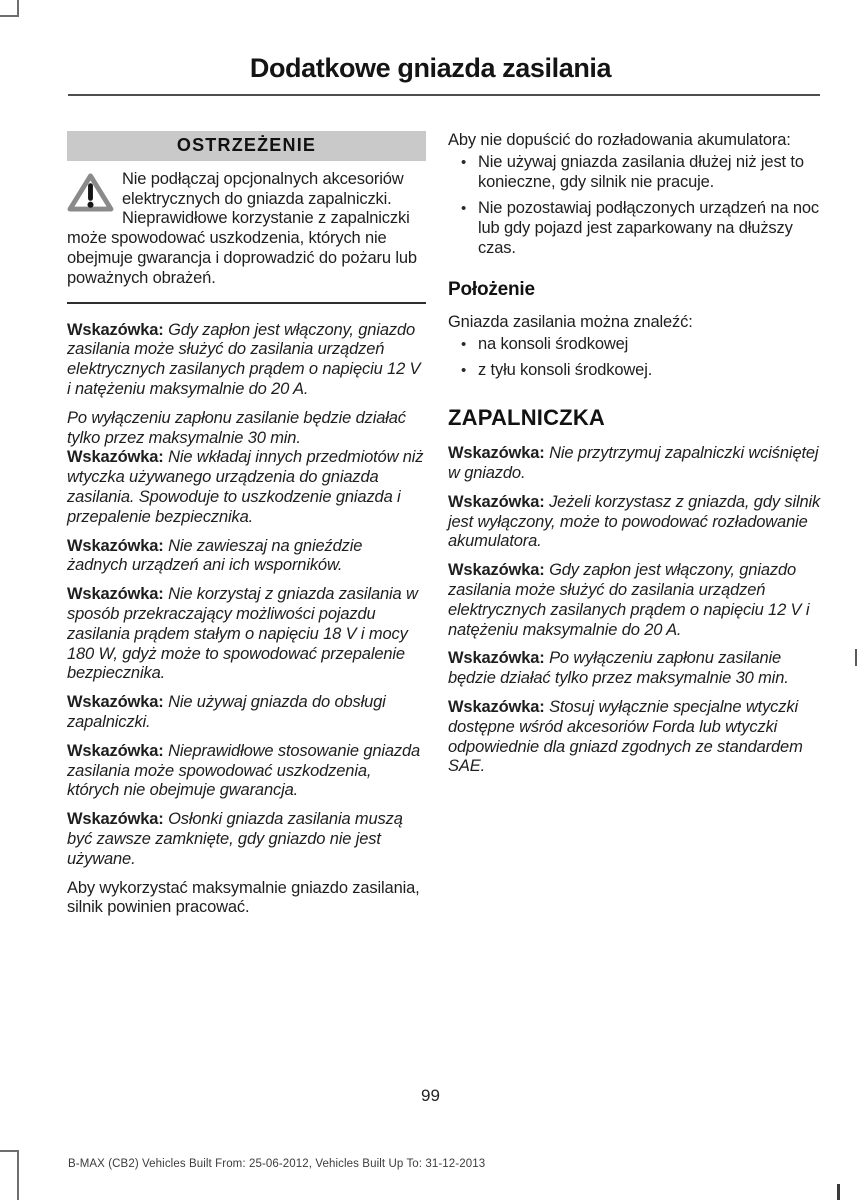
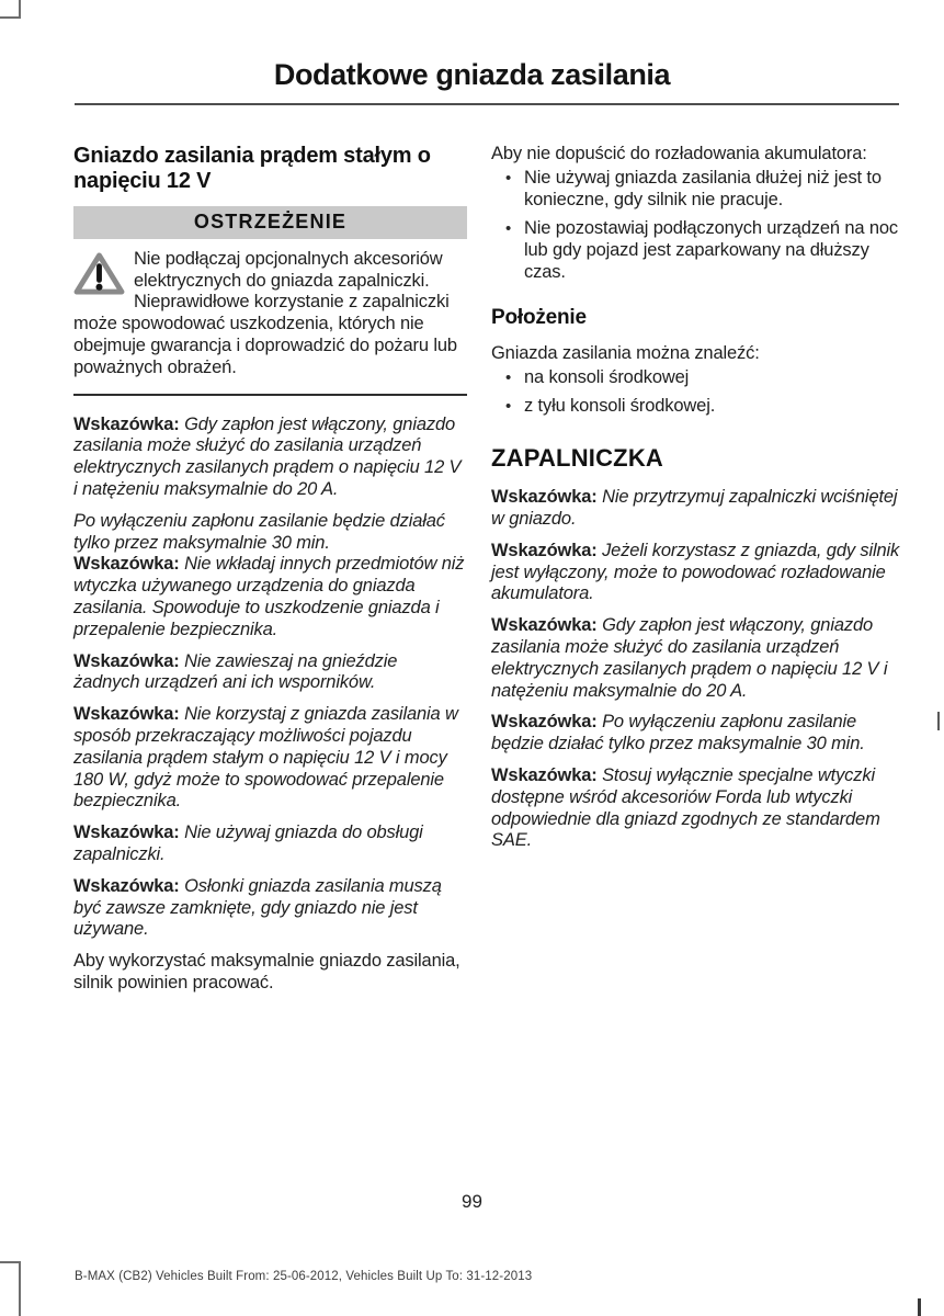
  Dodatkowe gniazda zasilania
+ Gniazdo zasilania prądem stałym o napięciu 12 V
  OSTRZEŻENIE
  Nie podłączaj opcjonalnych akcesoriów elektrycznych do gniazda zapalniczki. Nieprawidłowe korzystanie z zapalniczki może spowodować uszkodzenia, których nie obejmuje gwarancja i doprowadzić do pożaru lub poważnych obrażeń.
  Wskazówka: Gdy zapłon jest włączony, gniazdo zasilania może służyć do zasilania urządzeń elektrycznych zasilanych prądem o napięciu 12 V i natężeniu maksymalnie do 20 A.
  Po wyłączeniu zapłonu zasilanie będzie działać tylko przez maksymalnie 30 min.
  Wskazówka: Nie wkładaj innych przedmiotów niż wtyczka używanego urządzenia do gniazda zasilania. Spowoduje to uszkodzenie gniazda i przepalenie bezpiecznika.
  Wskazówka: Nie zawieszaj na gnieździe żadnych urządzeń ani ich wsporników.
- Wskazówka: Nie korzystaj z gniazda zasilania w sposób przekraczający możliwości pojazdu zasilania prądem stałym o napięciu 18 V i mocy 180 W, gdyż może to spowodować przepalenie bezpiecznika.
+ Wskazówka: Nie korzystaj z gniazda zasilania w sposób przekraczający możliwości pojazdu zasilania prądem stałym o napięciu 12 V i mocy 180 W, gdyż może to spowodować przepalenie bezpiecznika.
  Wskazówka: Nie używaj gniazda do obsługi zapalniczki.
- Wskazówka: Nieprawidłowe stosowanie gniazda zasilania może spowodować uszkodzenia, których nie obejmuje gwarancja.
  Wskazówka: Osłonki gniazda zasilania muszą być zawsze zamknięte, gdy gniazdo nie jest używane.
  Aby wykorzystać maksymalnie gniazdo zasilania, silnik powinien pracować.
  Aby nie dopuścić do rozładowania akumulatora:
  •
  Nie używaj gniazda zasilania dłużej niż jest to konieczne, gdy silnik nie pracuje.
  •
  Nie pozostawiaj podłączonych urządzeń na noc lub gdy pojazd jest zaparkowany na dłuższy czas.
  Położenie
  Gniazda zasilania można znaleźć:
  •
  na konsoli środkowej
  •
  z tyłu konsoli środkowej.
  ZAPALNICZKA
  Wskazówka: Nie przytrzymuj zapalniczki wciśniętej w gniazdo.
  Wskazówka: Jeżeli korzystasz z gniazda, gdy silnik jest wyłączony, może to powodować rozładowanie akumulatora.
  Wskazówka: Gdy zapłon jest włączony, gniazdo zasilania może służyć do zasilania urządzeń elektrycznych zasilanych prądem o napięciu 12 V i natężeniu maksymalnie do 20 A.
  Wskazówka: Po wyłączeniu zapłonu zasilanie będzie działać tylko przez maksymalnie 30 min.
  Wskazówka: Stosuj wyłącznie specjalne wtyczki dostępne wśród akcesoriów Forda lub wtyczki odpowiednie dla gniazd zgodnych ze standardem SAE.
  99
  B-MAX (CB2) Vehicles Built From: 25-06-2012, Vehicles Built Up To: 31-12-2013
